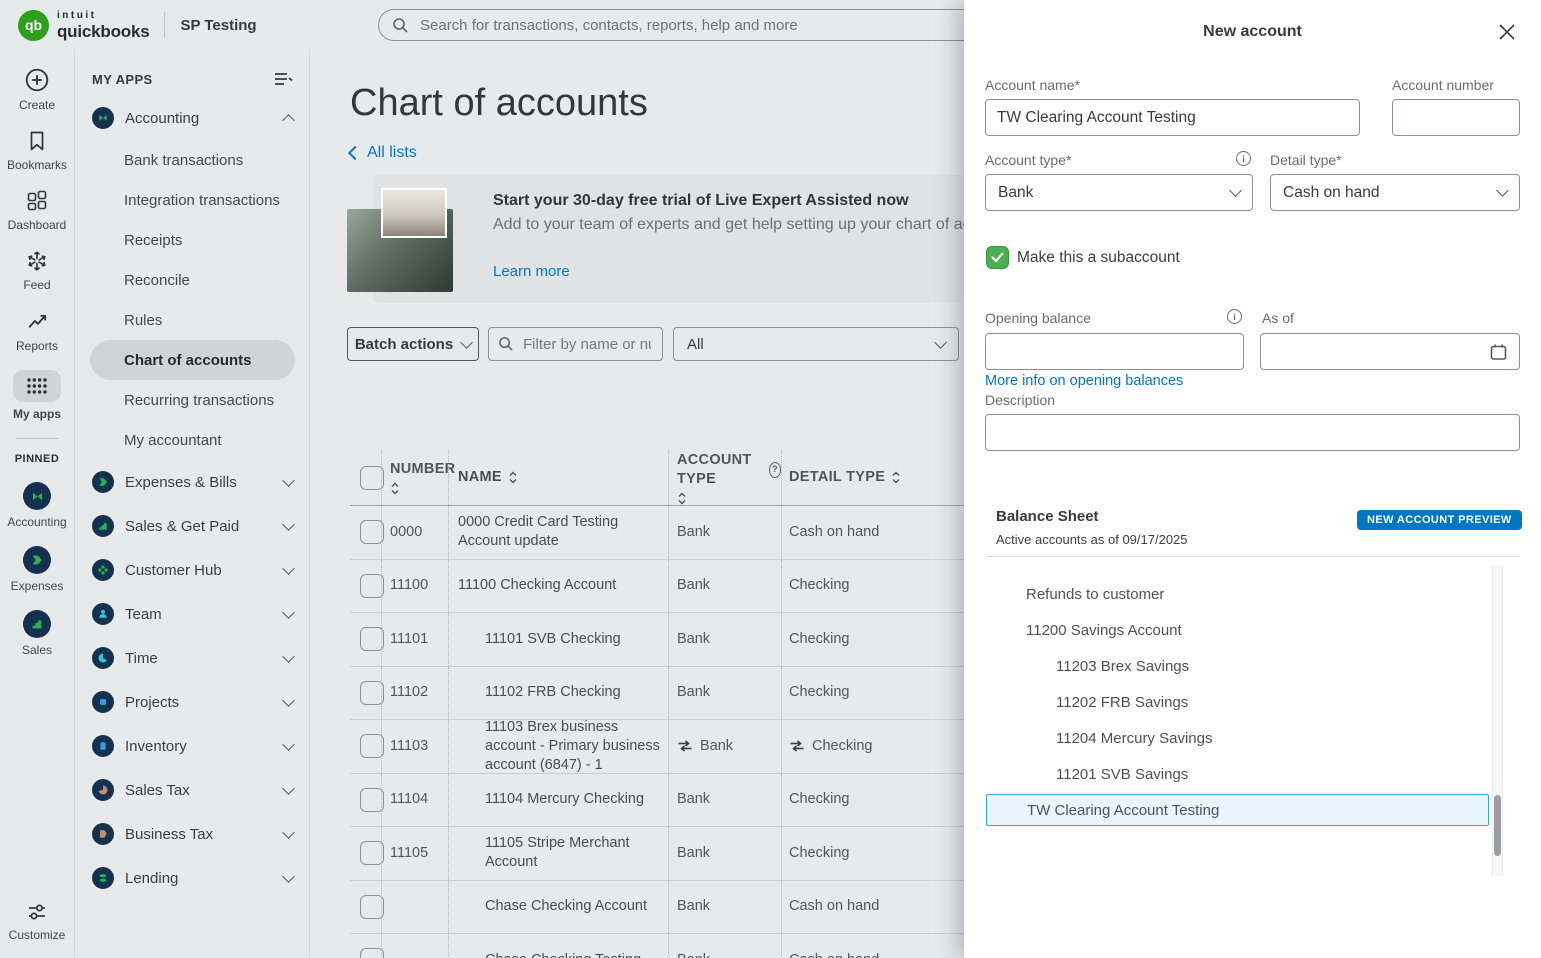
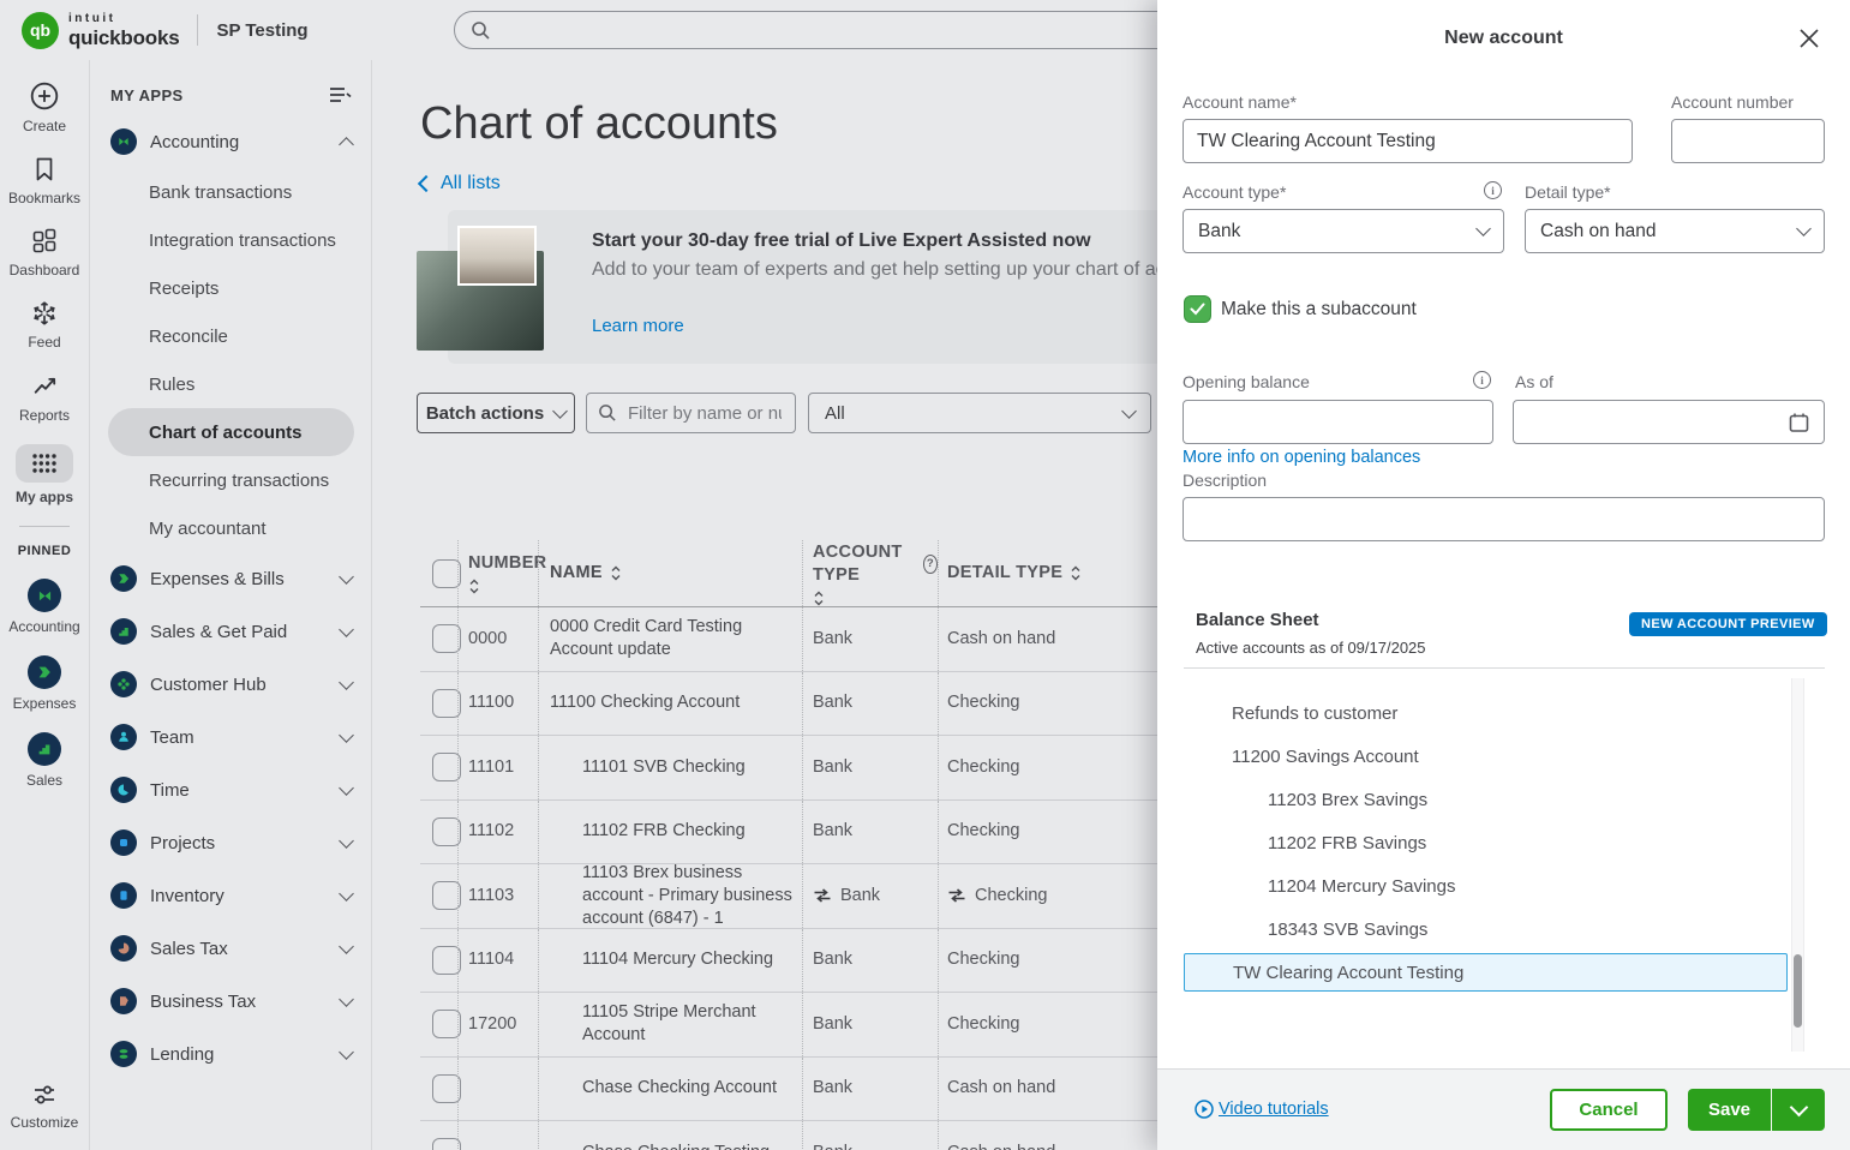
  qb
  intuit
  quickbooks
  SP Testing
- Search for transactions, contacts, reports, help and more
  Create
  Bookmarks
  Dashboard
  Feed
  Reports
  My apps
  PINNED
  Accounting
  Expenses
  Sales
  Customize
  MY APPS
  Accounting
  Bank transactions
  Integration transactions
  Receipts
  Reconcile
  Rules
  Chart of accounts
  Recurring transactions
  My accountant
  Expenses & Bills
  Sales & Get Paid
  Customer Hub
  Team
  Time
  Projects
  Inventory
  Sales Tax
  Business Tax
  Lending
  Chart of accounts
  All lists
  Start your 30-day free trial of Live Expert Assisted now
  Add to your team of experts and get help setting up your chart of a
  Learn more
  Batch actions
  Filter by name or n
  All
  NUMBER
  NAME
  ACCOUNT TYPE
  ?
  DETAIL TYPE
  0000
  0000 Credit Card Testing Account update
  Bank
  Cash on hand
  11100
  11100 Checking Account
  Bank
  Checking
  11101
  11101 SVB Checking
  Bank
  Checking
  11102
  11102 FRB Checking
  Bank
  Checking
  11103
  11103 Brex business account - Primary business account (6847) - 1
  Bank
  Checking
  11104
  11104 Mercury Checking
  Bank
  Checking
- 11105
+ 17200
  11105 Stripe Merchant Account
  Bank
  Checking
  Chase Checking Account
  Bank
  Cash on hand
  New account
  Account name*
  TW Clearing Account Testing
  Account number
  Account type*
  i
  Detail type*
  Bank
  Cash on hand
  Make this a subaccount
  Opening balance
  i
  As of
  More info on opening balances
  Description
  Balance Sheet
  NEW ACCOUNT PREVIEW
  Active accounts as of 09/17/2025
  Refunds to customer
  11200 Savings Account
  11203 Brex Savings
  11202 FRB Savings
  11204 Mercury Savings
- 11201 SVB Savings
+ 18343 SVB Savings
  TW Clearing Account Testing
+ Video tutorials
+ Cancel
+ Save
